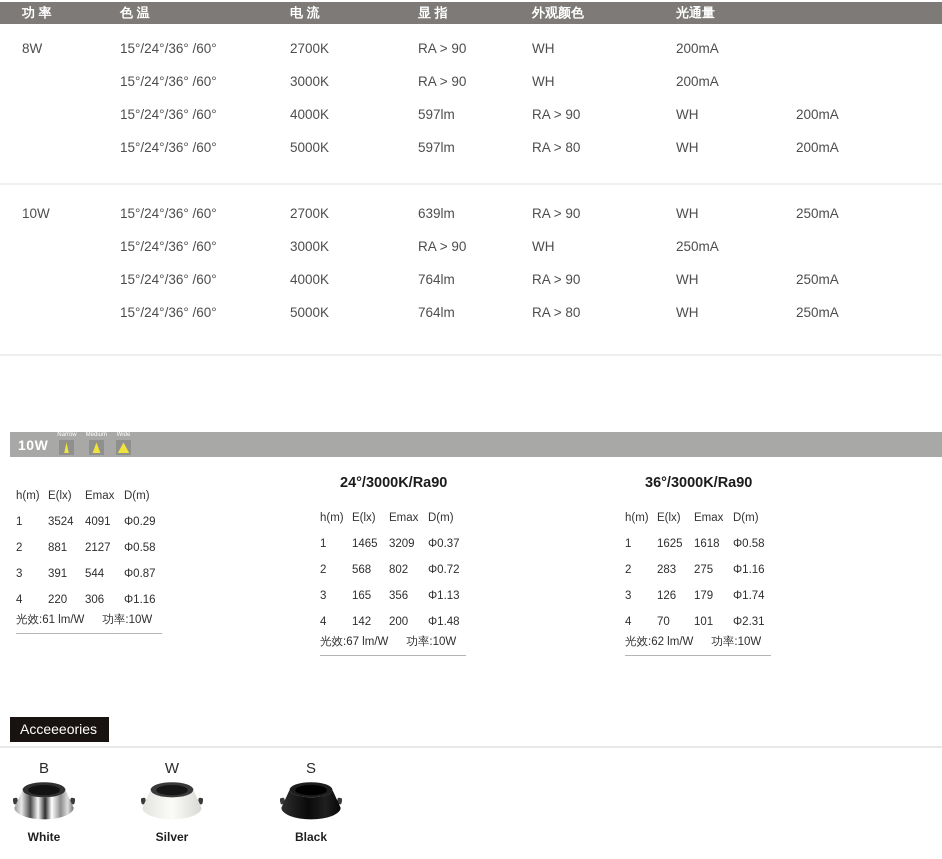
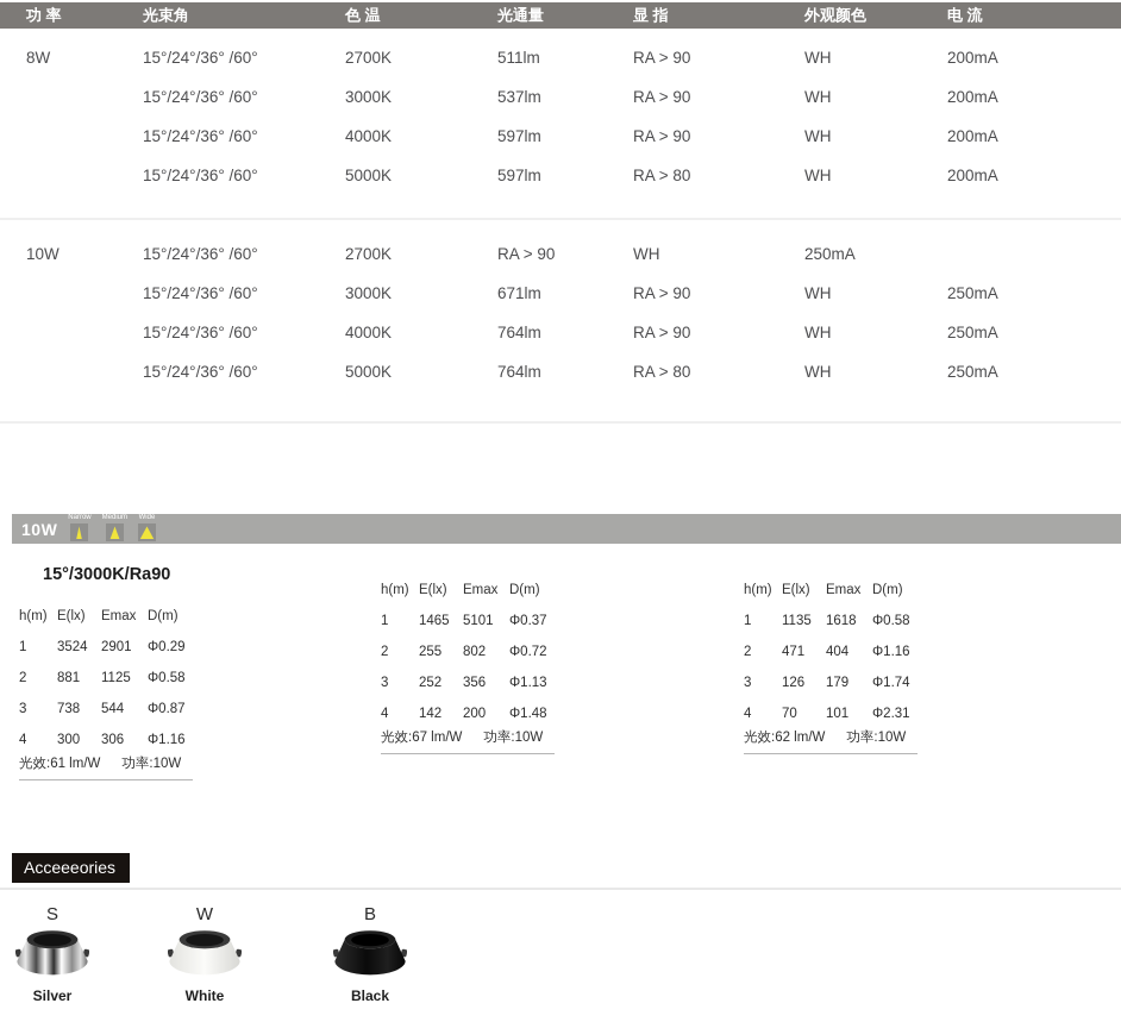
  功 率
+ 光束角
  色 温
- 电 流
+ 光通量
  显 指
  外观颜色
- 光通量
+ 电 流
  8W
  15°/24°/36° /60°
  2700K
+ 511lm
  RA > 90
  WH
  200mA
  15°/24°/36° /60°
  3000K
+ 537lm
  RA > 90
  WH
  200mA
  15°/24°/36° /60°
  4000K
  597lm
  RA > 90
  WH
  200mA
  15°/24°/36° /60°
  5000K
  597lm
  RA > 80
  WH
  200mA
  10W
  15°/24°/36° /60°
  2700K
- 639lm
  RA > 90
  WH
  250mA
  15°/24°/36° /60°
  3000K
+ 671lm
  RA > 90
  WH
  250mA
  15°/24°/36° /60°
  4000K
  764lm
  RA > 90
  WH
  250mA
  15°/24°/36° /60°
  5000K
  764lm
  RA > 80
  WH
  250mA
  10W
+ 15°/3000K/Ra90
  h(m)
  E(lx)
  Emax
  D(m)
  1
  3524
- 4091
+ 2901
  Φ0.29
  2
  881
- 2127
+ 1125
  Φ0.58
  3
- 391
+ 738
  544
  Φ0.87
  4
- 220
+ 300
  306
  Φ1.16
  光效:61 lm/W
  功率:10W
- 24°/3000K/Ra90
  h(m)
  E(lx)
  Emax
  D(m)
  1
  1465
- 3209
+ 5101
  Φ0.37
  2
- 568
+ 255
  802
  Φ0.72
  3
- 165
+ 252
  356
  Φ1.13
  4
  142
  200
  Φ1.48
  光效:67 lm/W
  功率:10W
- 36°/3000K/Ra90
  h(m)
  E(lx)
  Emax
  D(m)
  1
- 1625
+ 1135
  1618
  Φ0.58
  2
- 283
+ 471
- 275
+ 404
  Φ1.16
  3
  126
  179
  Φ1.74
  4
  70
  101
  Φ2.31
  光效:62 lm/W
  功率:10W
  Acceeeories
- B
+ S
- White
+ Silver
  W
- Silver
+ White
- S
+ B
  Black
